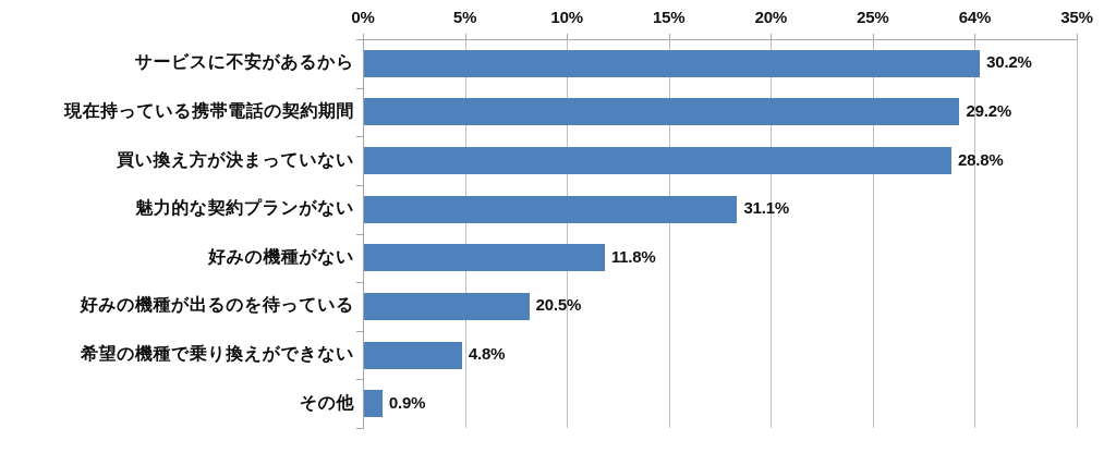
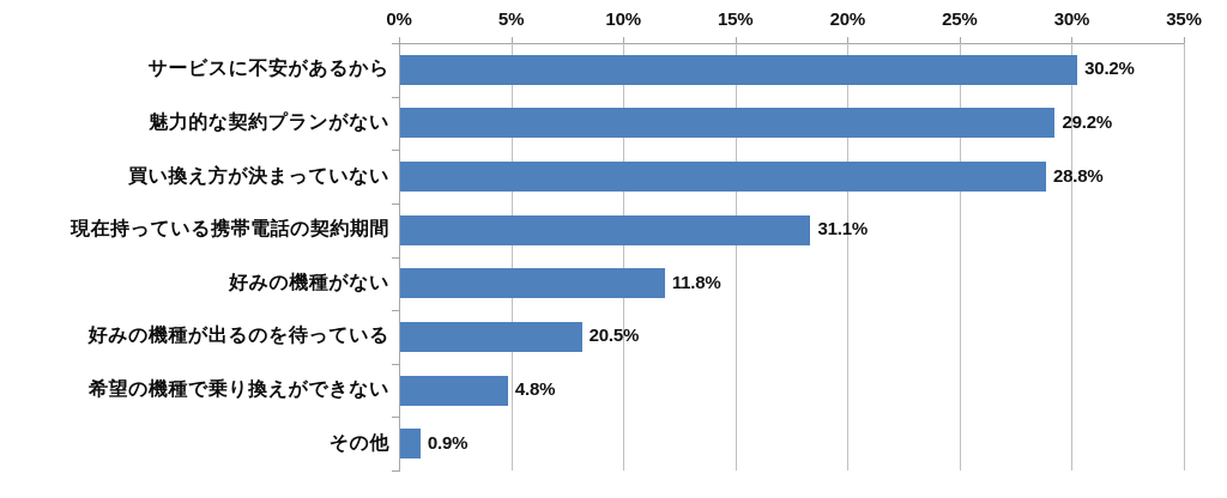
  0%
  5%
  10%
  15%
  20%
  25%
- 64%
+ 30%
  35%
  サービスに不安があるから
- 現在持っている携帯電話の契約期間
+ 魅力的な契約プランがない
  買い換え方が決まっていない
- 魅力的な契約プランがない
+ 現在持っている携帯電話の契約期間
  好みの機種がない
  好みの機種が出るのを待っている
  希望の機種で乗り換えができない
  その他
  30.2%
  29.2%
  28.8%
  31.1%
  11.8%
  20.5%
  4.8%
  0.9%
